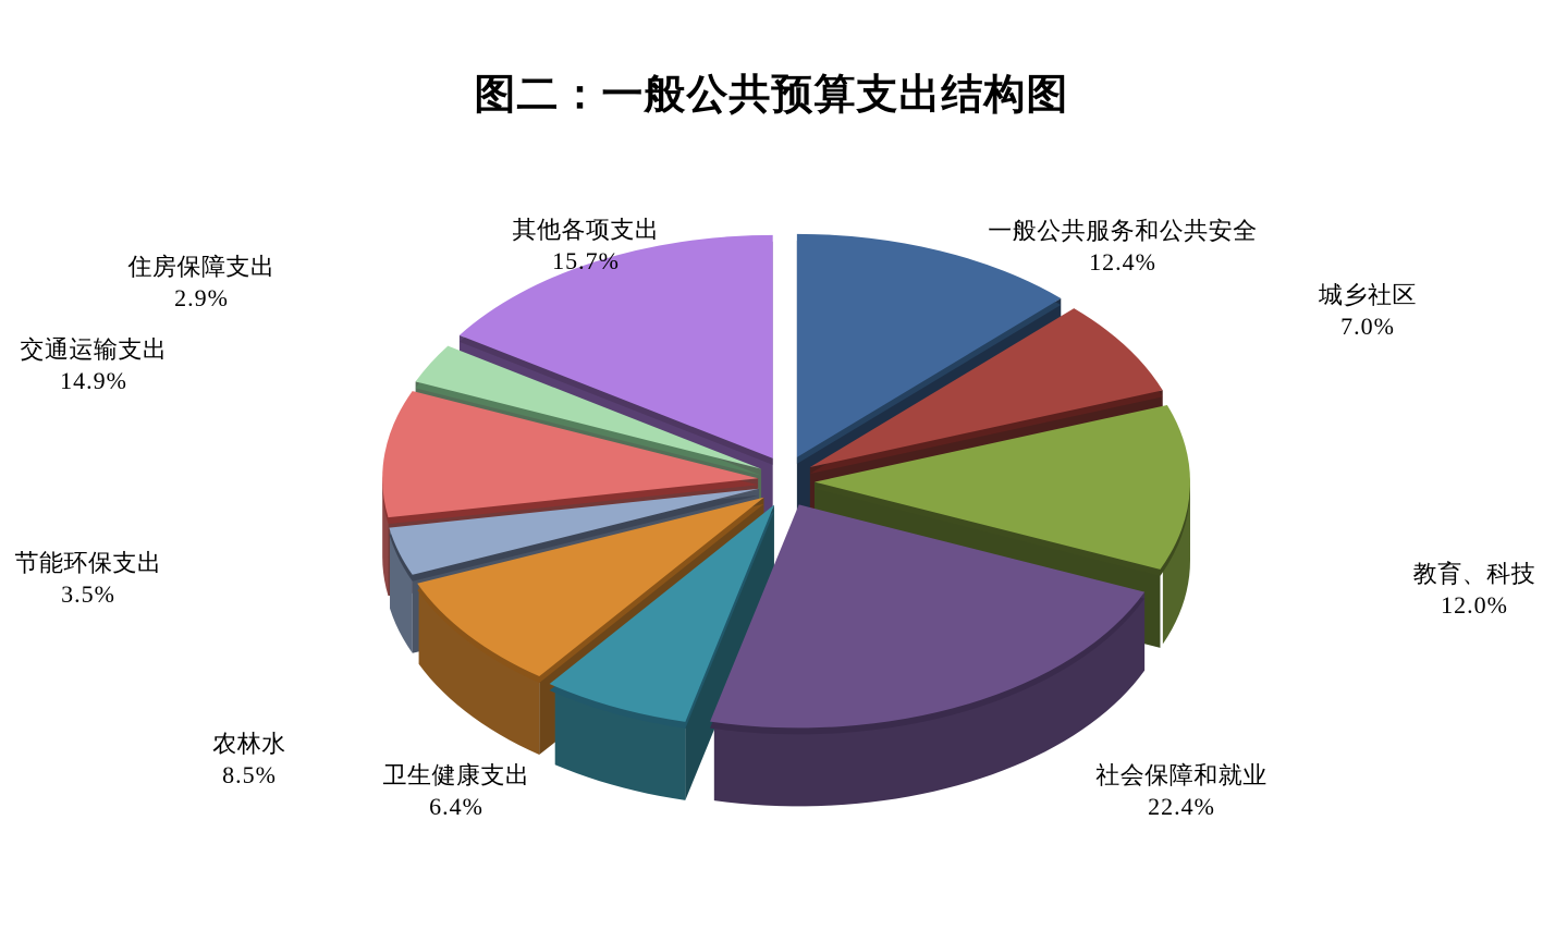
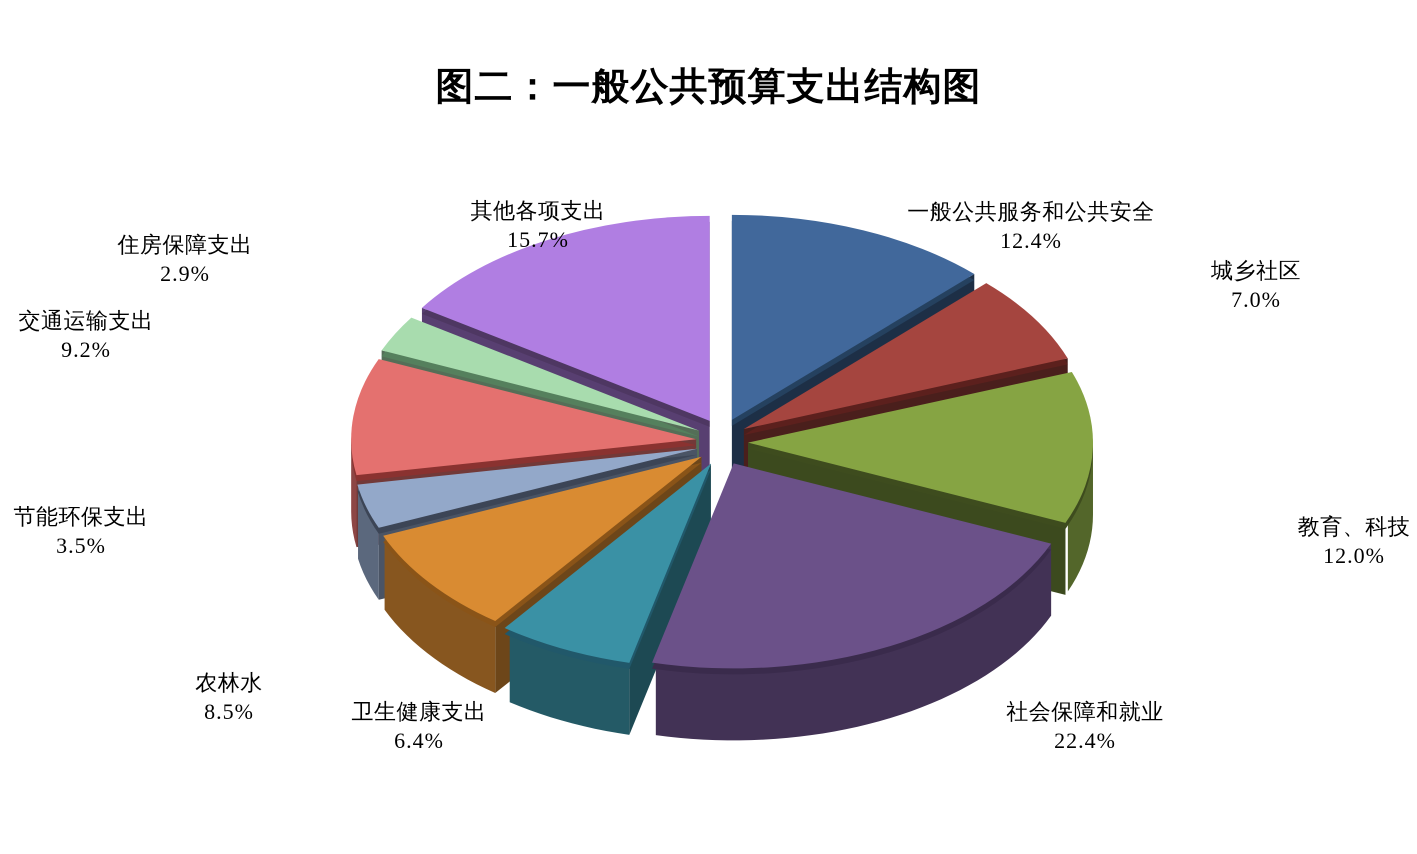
  图二：一般公共预算支出结构图
  一般公共服务和公共安全
  12.4%
  城乡社区
  7.0%
  教育、科技
  12.0%
  社会保障和就业
  22.4%
  卫生健康支出
  6.4%
  农林水
  8.5%
  节能环保支出
  3.5%
  交通运输支出
- 14.9%
+ 9.2%
  住房保障支出
  2.9%
  其他各项支出
  15.7%
